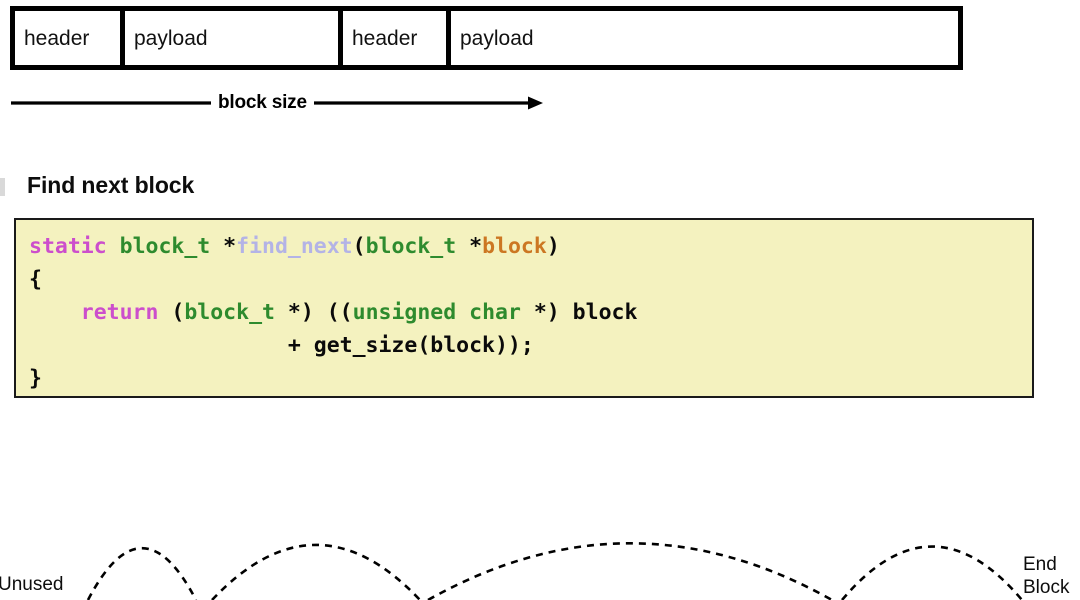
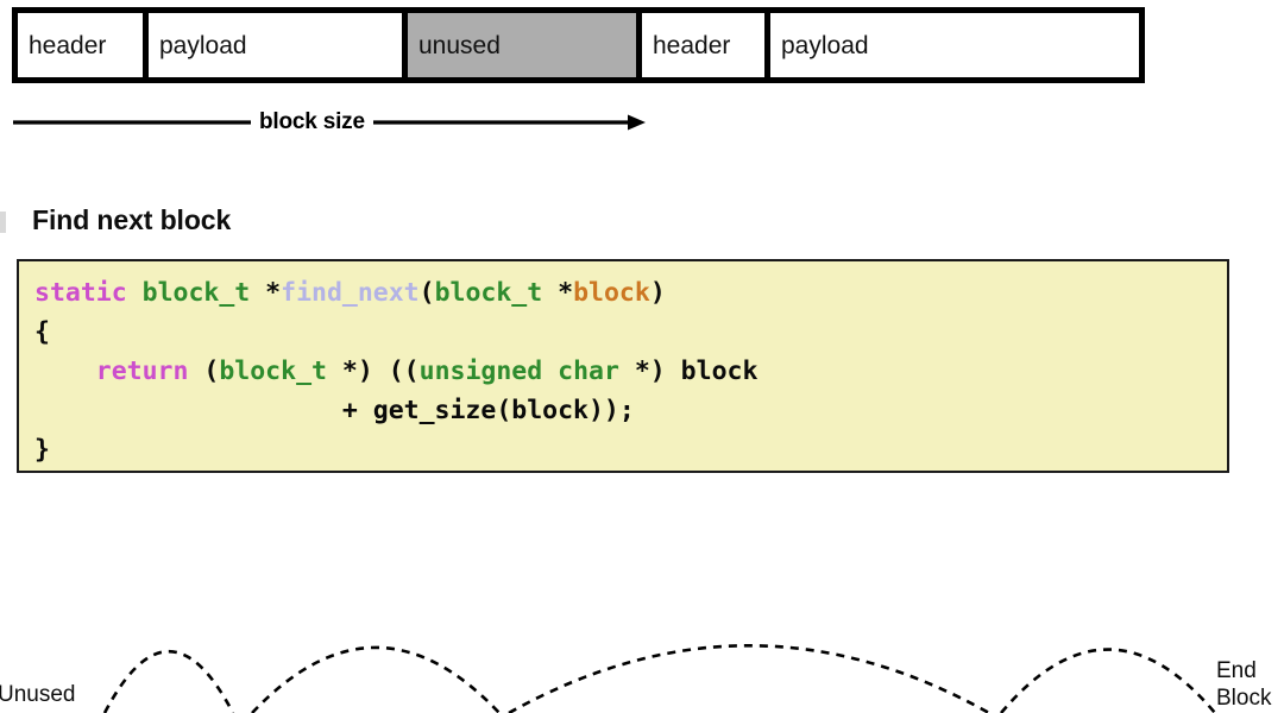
  header
  payload
+ unused
  header
  payload
  block size
  Find next block
  static block_t *find_next(block_t *block) { return (block_t *) ((unsigned char *) block + get_size(block)); }
  Unused
  End
  Block
